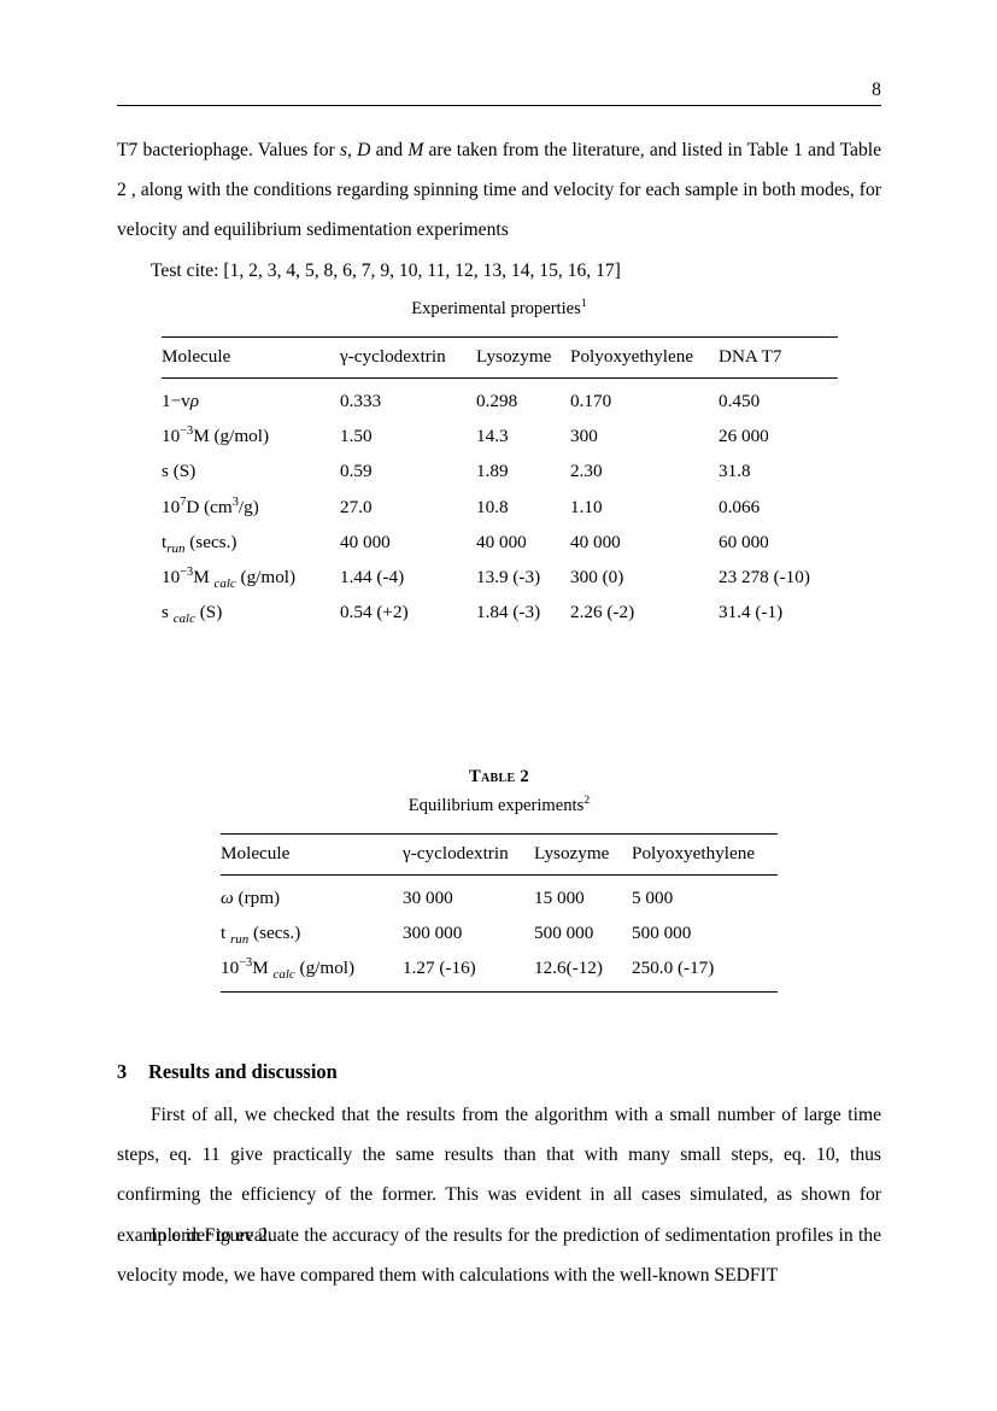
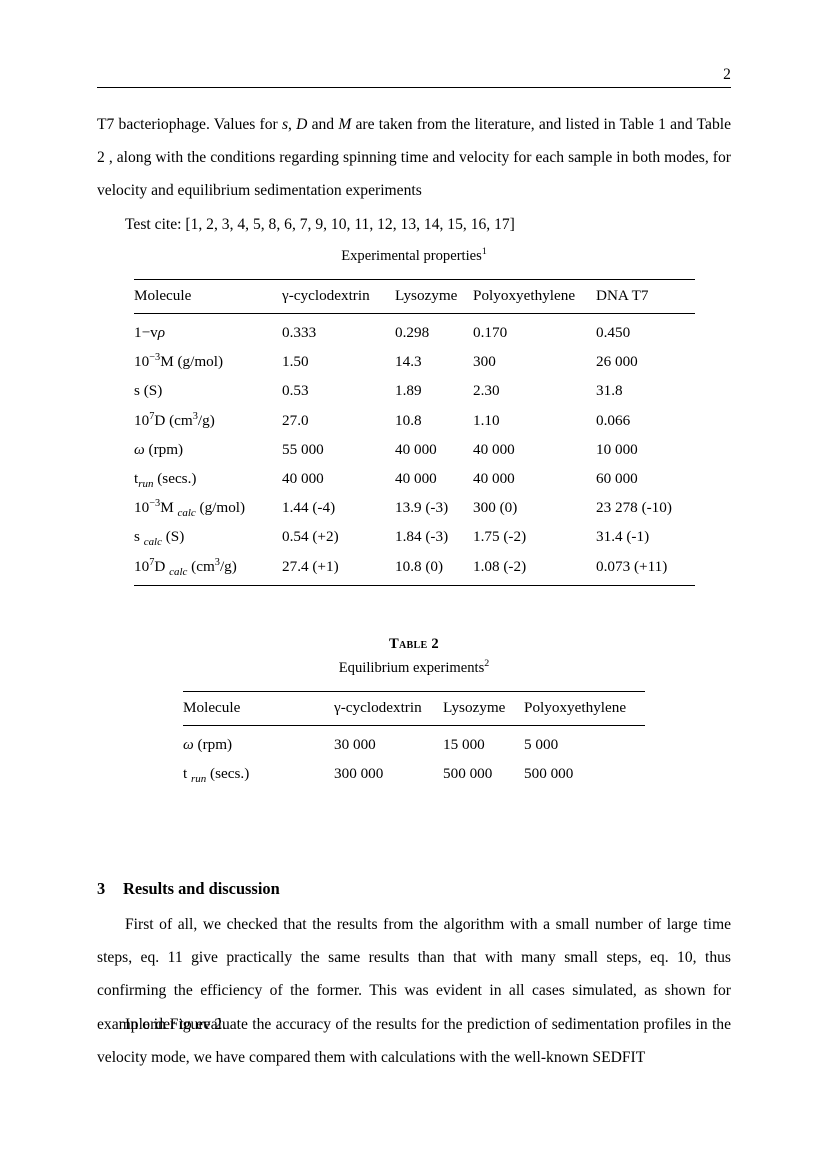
- 8
+ 2
  T7 bacteriophage. Values for s, D and M are taken from the literature, and listed in Table 1 and Table 2 , along with the conditions regarding spinning time and velocity for each sample in both modes, for velocity and equilibrium sedimentation experiments
  Test cite: [1, 2, 3, 4, 5, 8, 6, 7, 9, 10, 11, 12, 13, 14, 15, 16, 17]
  Experimental properties1
  Molecule	γ-cyclodextrin	Lysozyme	Polyoxyethylene	DNA T7
  1−vρ	0.333	0.298	0.170	0.450
  10−3M (g/mol)	1.50	14.3	300	26 000
- s (S)	0.59	1.89	2.30	31.8
+ s (S)	0.53	1.89	2.30	31.8
  107D (cm3/g)	27.0	10.8	1.10	0.066
+ ω (rpm)	55 000	40 000	40 000	10 000
  trun (secs.)	40 000	40 000	40 000	60 000
  10−3M calc (g/mol)	1.44 (-4)	13.9 (-3)	300 (0)	23 278 (-10)
- s calc (S)	0.54 (+2)	1.84 (-3)	2.26 (-2)	31.4 (-1)
+ s calc (S)	0.54 (+2)	1.84 (-3)	1.75 (-2)	31.4 (-1)
+ 107D calc (cm3/g)	27.4 (+1)	10.8 (0)	1.08 (-2)	0.073 (+11)
  Table 2
  Equilibrium experiments2
  Molecule	γ-cyclodextrin	Lysozyme	Polyoxyethylene
  ω (rpm)	30 000	15 000	5 000
  t run (secs.)	300 000	500 000	500 000
- 10−3M calc (g/mol)	1.27 (-16)	12.6(-12)	250.0 (-17)
  3 Results and discussion
  First of all, we checked that the results from the algorithm with a small number of large time steps, eq. 11 give practically the same results than that with many small steps, eq. 10, thus confirming the efficiency of the former. This was evident in all cases simulated, as shown for example in Figure 2.
  In order to evaluate the accuracy of the results for the prediction of sedimentation profiles in the velocity mode, we have compared them with calculations with the well-known SEDFIT
